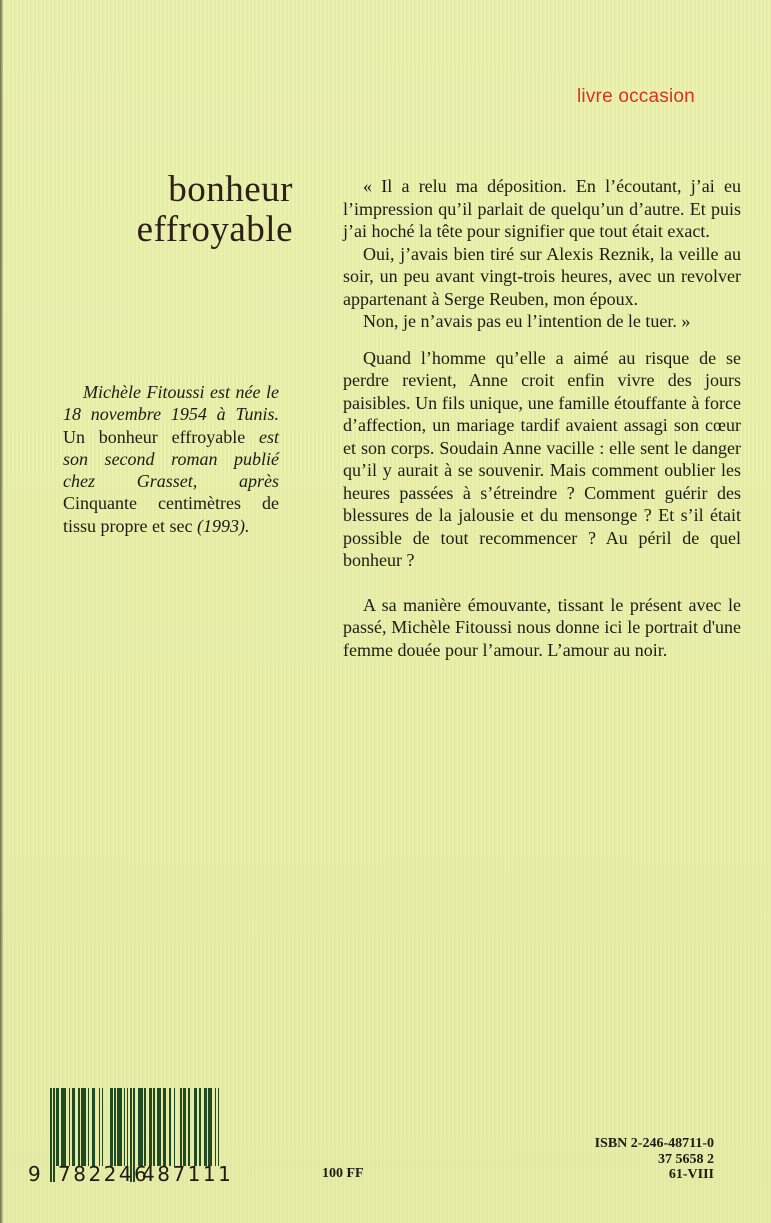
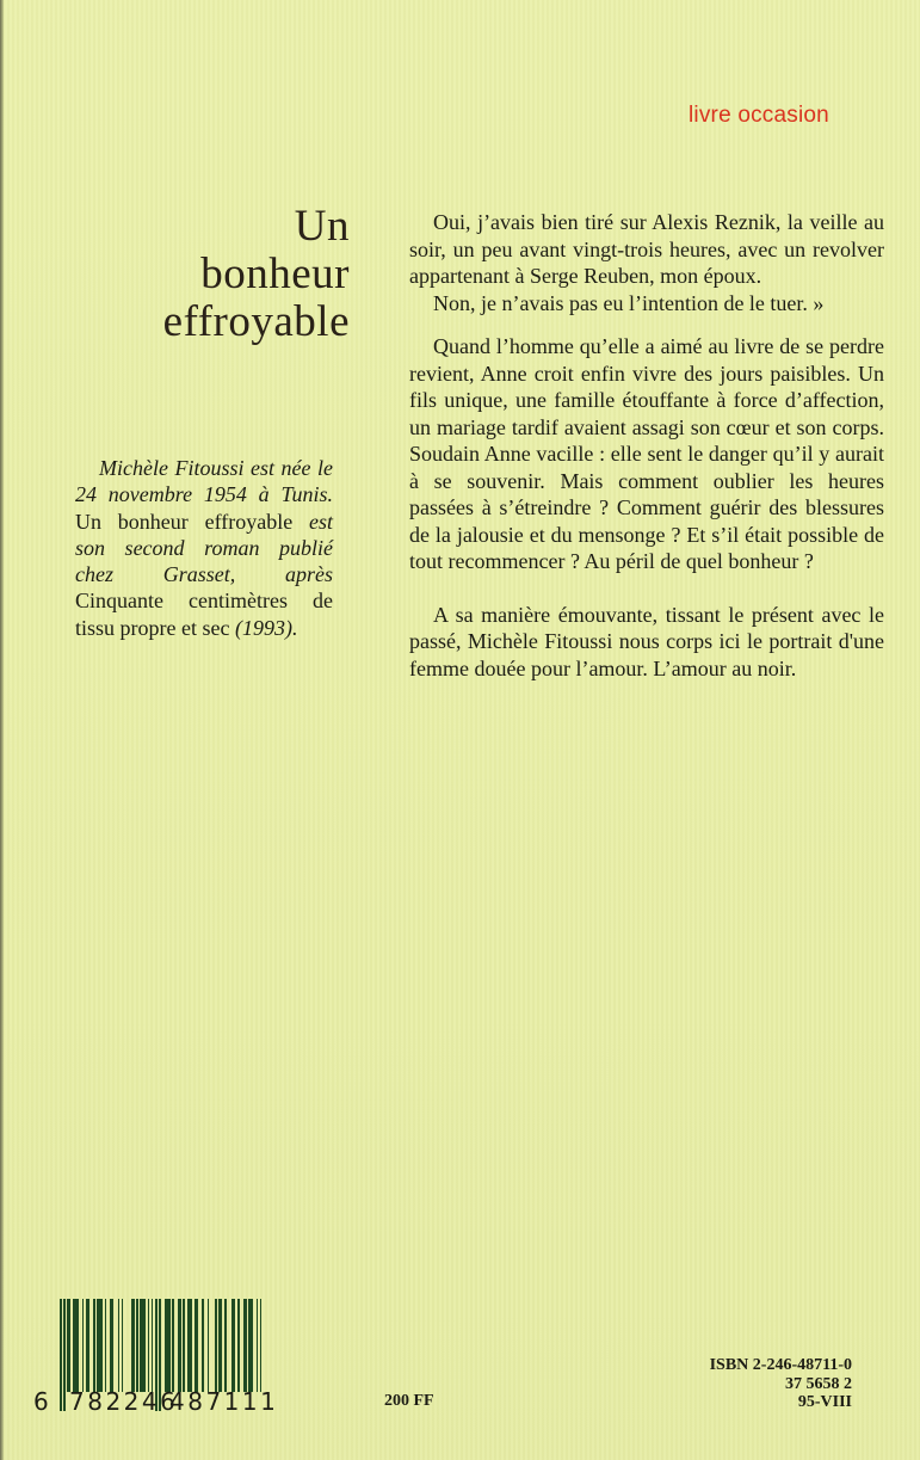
  livre occasion
+ Un
  bonheur
  effroyable
- Michèle Fitoussi est née le 18 novembre 1954 à Tunis. Un bonheur effroyable est son second roman publié chez Grasset, après Cinquante centimètres de tissu propre et sec (1993).
+ Michèle Fitoussi est née le 24 novembre 1954 à Tunis. Un bonheur effroyable est son second roman publié chez Grasset, après Cinquante centimètres de tissu propre et sec (1993).
- « Il a relu ma déposition. En l’écoutant, j’ai eu l’impression qu’il parlait de quelqu’un d’autre. Et puis j’ai hoché la tête pour signifier que tout était exact.
  Oui, j’avais bien tiré sur Alexis Reznik, la veille au soir, un peu avant vingt-trois heures, avec un revolver appartenant à Serge Reuben, mon époux.
  Non, je n’avais pas eu l’intention de le tuer. »
- Quand l’homme qu’elle a aimé au risque de se perdre revient, Anne croit enfin vivre des jours paisibles. Un fils unique, une famille étouffante à force d’affection, un mariage tardif avaient assagi son cœur et son corps. Soudain Anne vacille : elle sent le danger qu’il y aurait à se souvenir. Mais comment oublier les heures passées à s’étreindre ? Comment guérir des blessures de la jalousie et du mensonge ? Et s’il était possible de tout recommencer ? Au péril de quel bonheur ?
+ Quand l’homme qu’elle a aimé au livre de se perdre revient, Anne croit enfin vivre des jours paisibles. Un fils unique, une famille étouffante à force d’affection, un mariage tardif avaient assagi son cœur et son corps. Soudain Anne vacille : elle sent le danger qu’il y aurait à se souvenir. Mais comment oublier les heures passées à s’étreindre ? Comment guérir des blessures de la jalousie et du mensonge ? Et s’il était possible de tout recommencer ? Au péril de quel bonheur ?
- A sa manière émouvante, tissant le présent avec le passé, Michèle Fitoussi nous donne ici le portrait d'une femme douée pour l’amour. L’amour au noir.
+ A sa manière émouvante, tissant le présent avec le passé, Michèle Fitoussi nous corps ici le portrait d'une femme douée pour l’amour. L’amour au noir.
- 9
+ 6
  782246
  487111
- 100 FF
+ 200 FF
  ISBN 2-246-48711-0
  37 5658 2
- 61-VIII
+ 95-VIII
